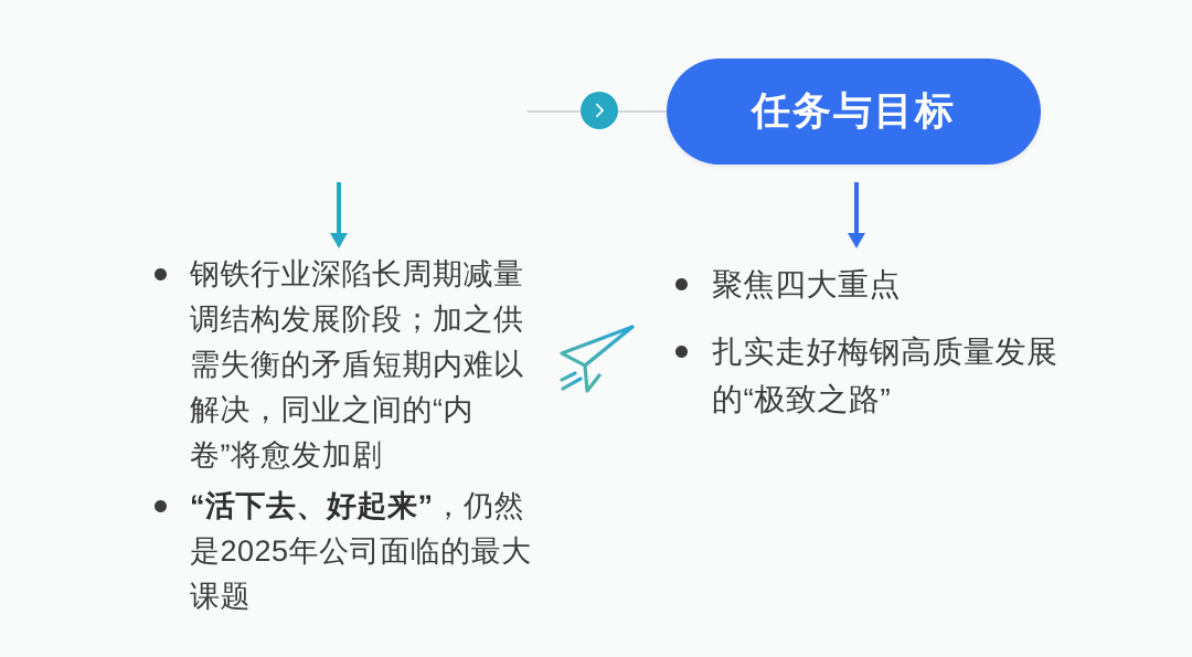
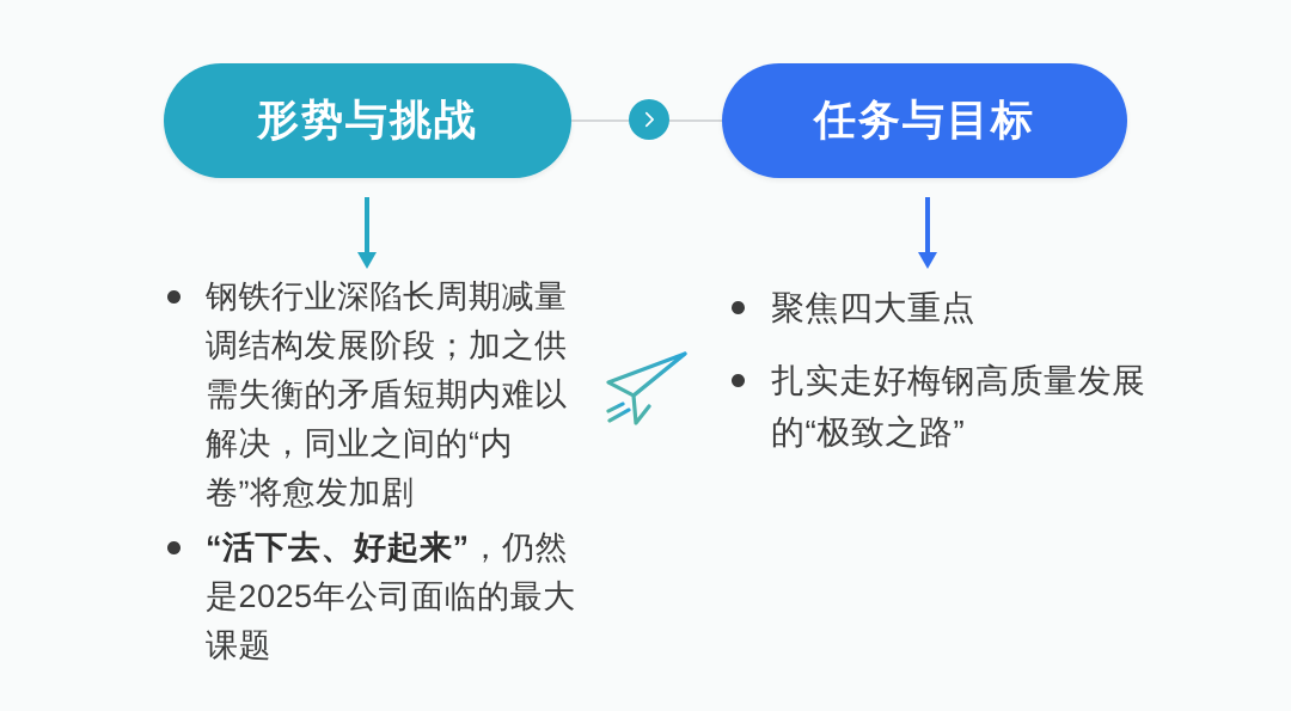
+ 形势与挑战
  任务与目标
  钢铁行业深陷长周期减量调结构发展阶段；加之供需失衡的矛盾短期内难以解决，同业之间的“内卷”将愈发加剧
  “活下去、好起来”，仍然是2025年公司面临的最大课题
  聚焦四大重点
  扎实走好梅钢高质量发展的“极致之路”
